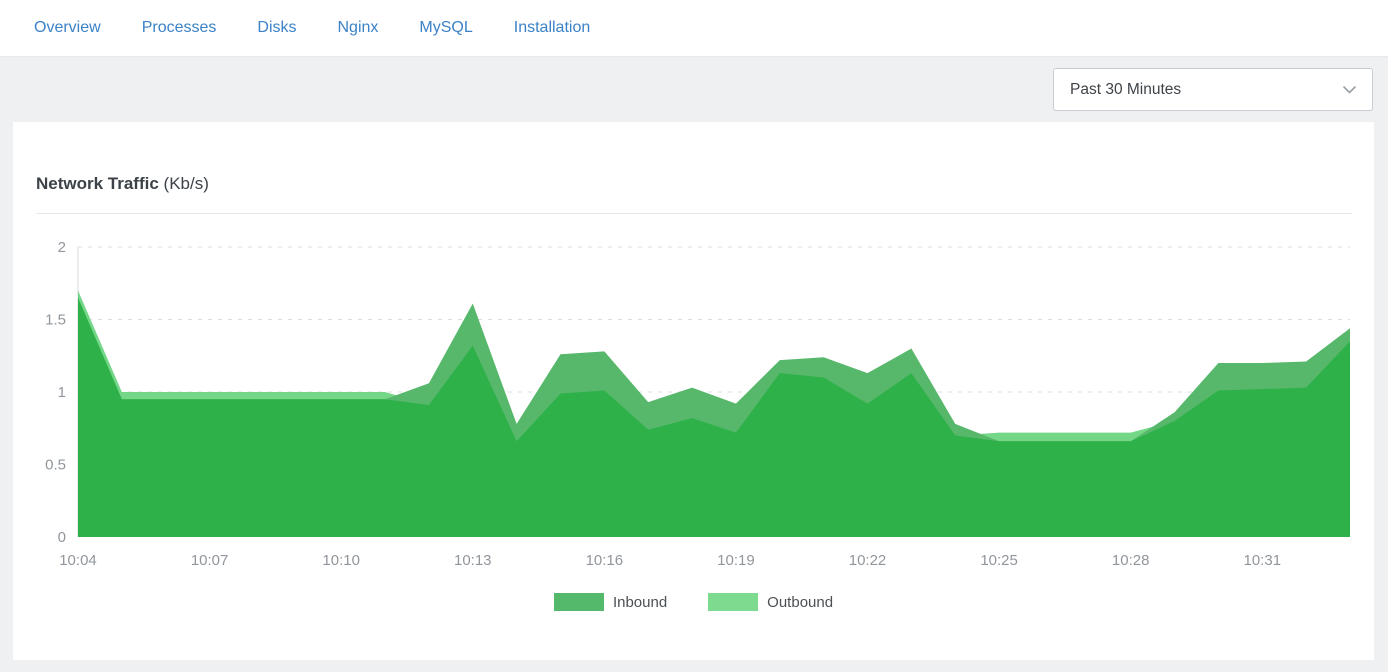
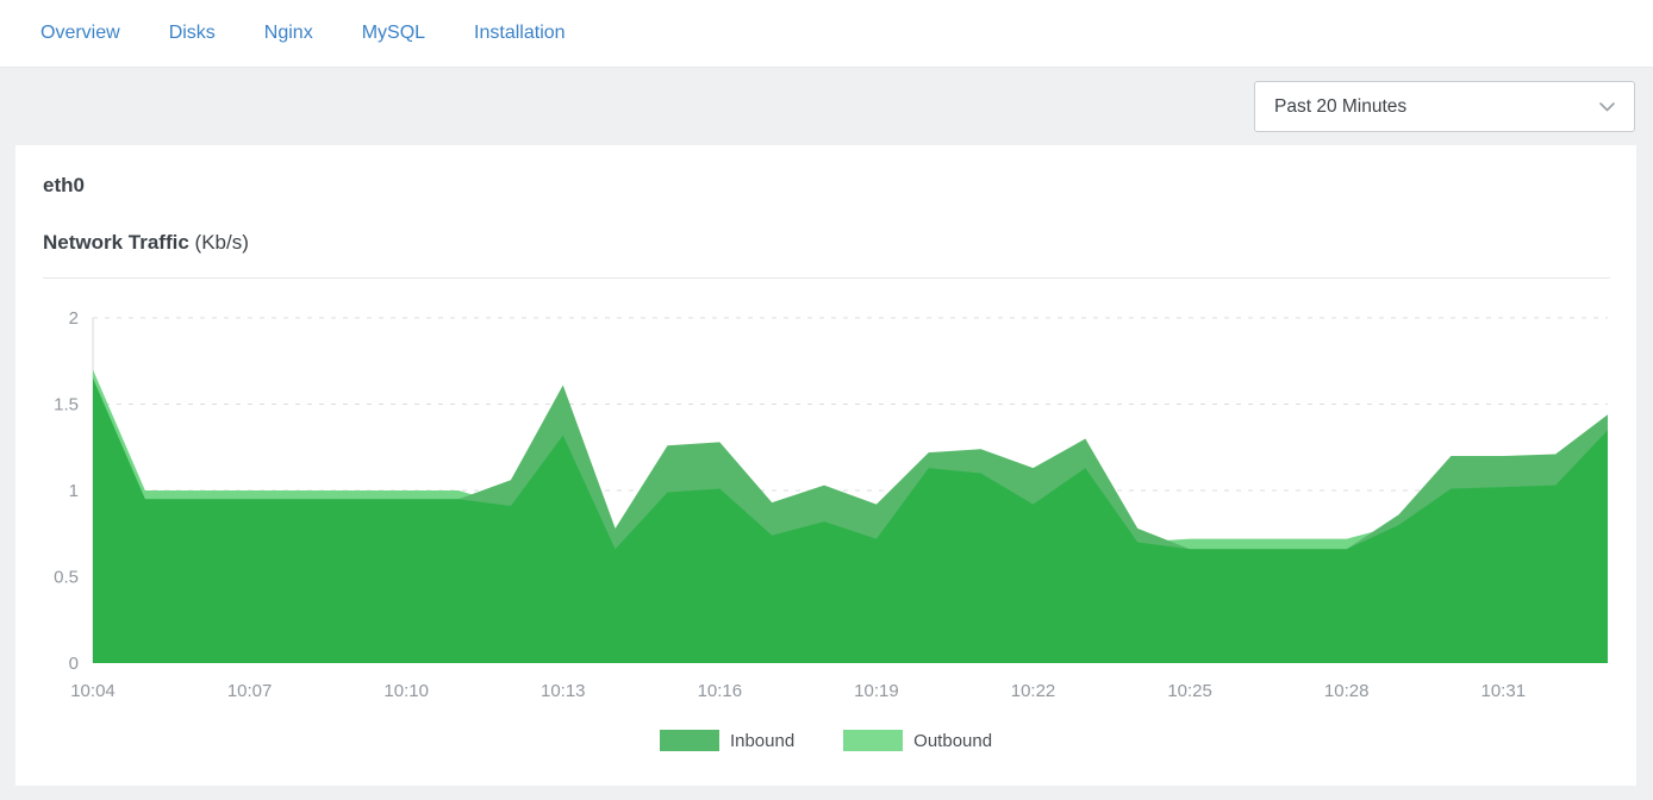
  Overview
- Processes
  Disks
  Nginx
  MySQL
  Installation
- Past 30 Minutes
+ Past 20 Minutes
+ eth0
  Network Traffic (Kb/s)
  0
  0.5
  1
  1.5
  2
  10:04
  10:07
  10:10
  10:13
  10:16
  10:19
  10:22
  10:25
  10:28
  10:31
  Inbound
  Outbound
